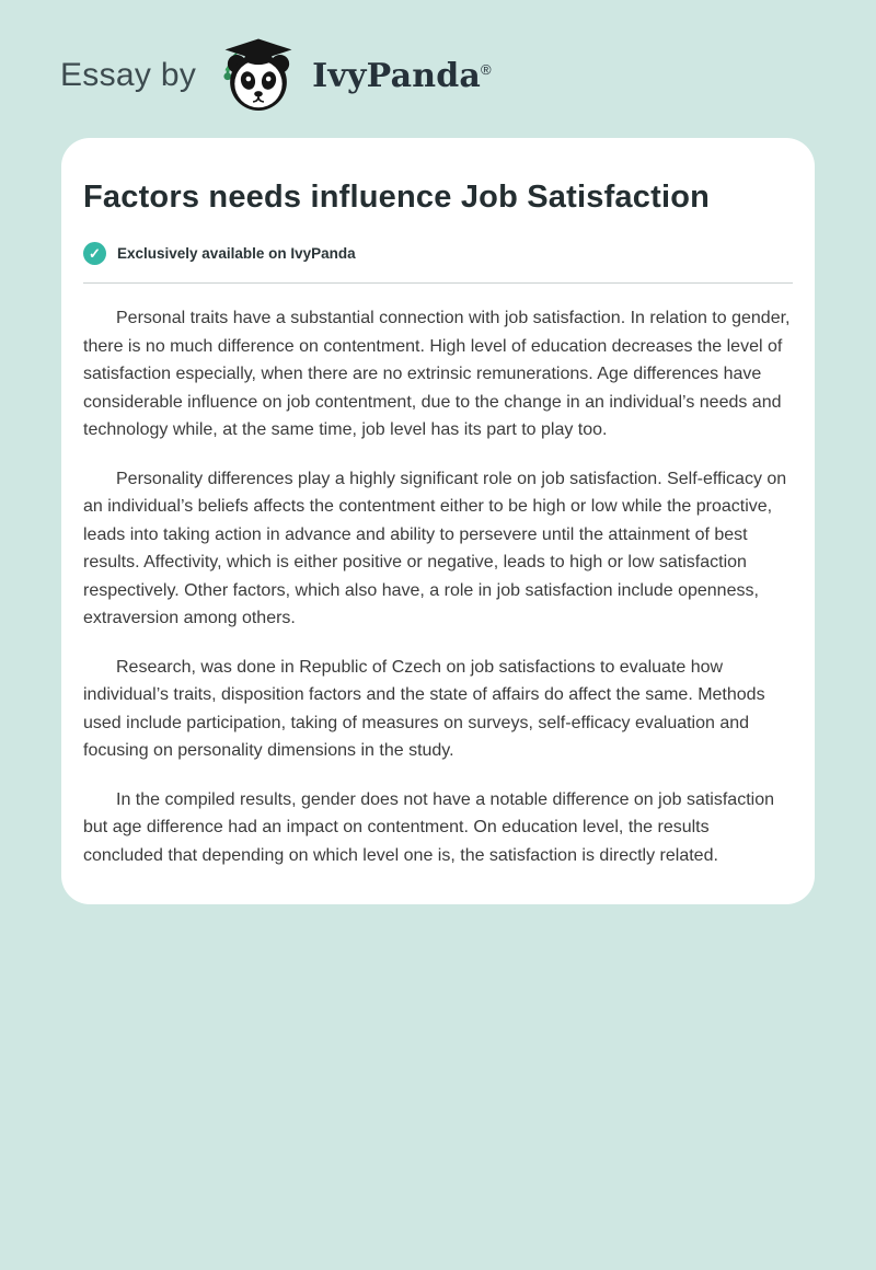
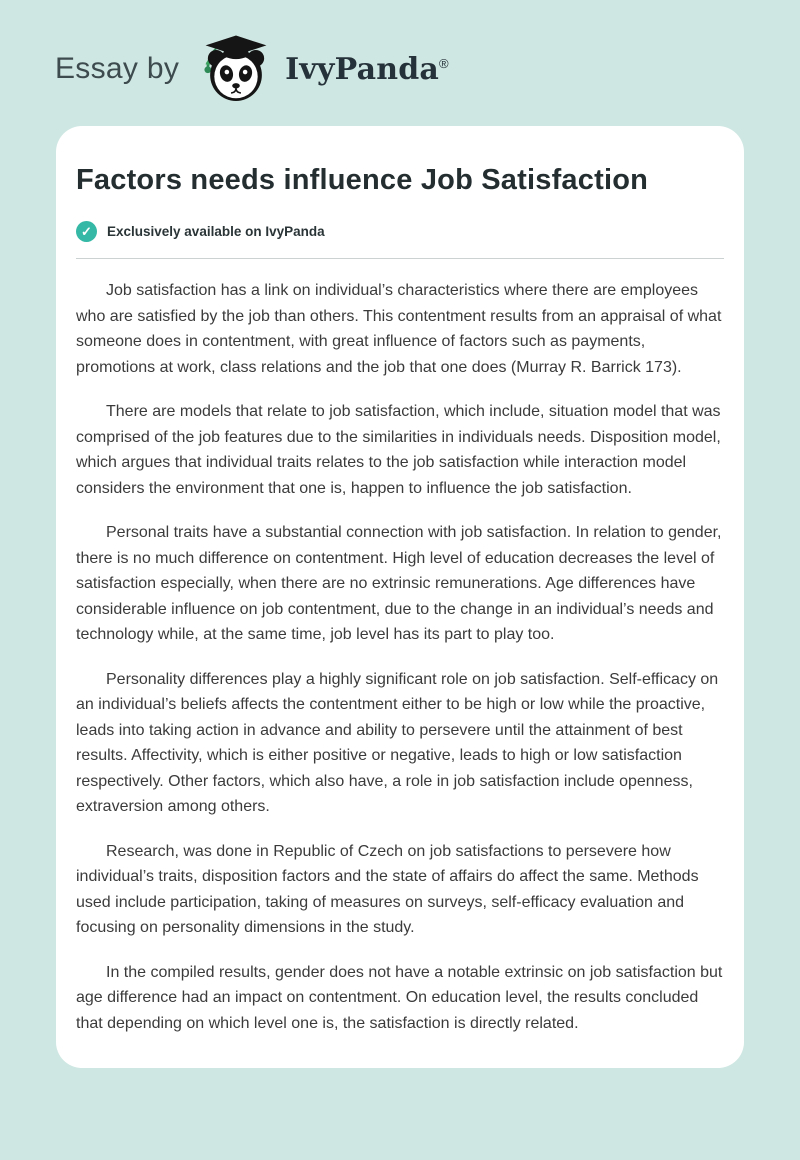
  Essay by
  IvyPanda®
  Factors needs influence Job Satisfaction
  ✓
  Exclusively available on IvyPanda
+ Job satisfaction has a link on individual’s characteristics where there are employees who are satisfied by the job than others. This contentment results from an appraisal of what someone does in contentment, with great influence of factors such as payments, promotions at work, class relations and the job that one does (Murray R. Barrick 173).
+ There are models that relate to job satisfaction, which include, situation model that was comprised of the job features due to the similarities in individuals needs. Disposition model, which argues that individual traits relates to the job satisfaction while interaction model considers the environment that one is, happen to influence the job satisfaction.
  Personal traits have a substantial connection with job satisfaction. In relation to gender, there is no much difference on contentment. High level of education decreases the level of satisfaction especially, when there are no extrinsic remunerations. Age differences have considerable influence on job contentment, due to the change in an individual’s needs and technology while, at the same time, job level has its part to play too.
  Personality differences play a highly significant role on job satisfaction. Self-efficacy on an individual’s beliefs affects the contentment either to be high or low while the proactive, leads into taking action in advance and ability to persevere until the attainment of best results. Affectivity, which is either positive or negative, leads to high or low satisfaction respectively. Other factors, which also have, a role in job satisfaction include openness, extraversion among others.
- Research, was done in Republic of Czech on job satisfactions to evaluate how individual’s traits, disposition factors and the state of affairs do affect the same. Methods used include participation, taking of measures on surveys, self-efficacy evaluation and focusing on personality dimensions in the study.
+ Research, was done in Republic of Czech on job satisfactions to persevere how individual’s traits, disposition factors and the state of affairs do affect the same. Methods used include participation, taking of measures on surveys, self-efficacy evaluation and focusing on personality dimensions in the study.
- In the compiled results, gender does not have a notable difference on job satisfaction but age difference had an impact on contentment. On education level, the results concluded that depending on which level one is, the satisfaction is directly related.
+ In the compiled results, gender does not have a notable extrinsic on job satisfaction but age difference had an impact on contentment. On education level, the results concluded that depending on which level one is, the satisfaction is directly related.
